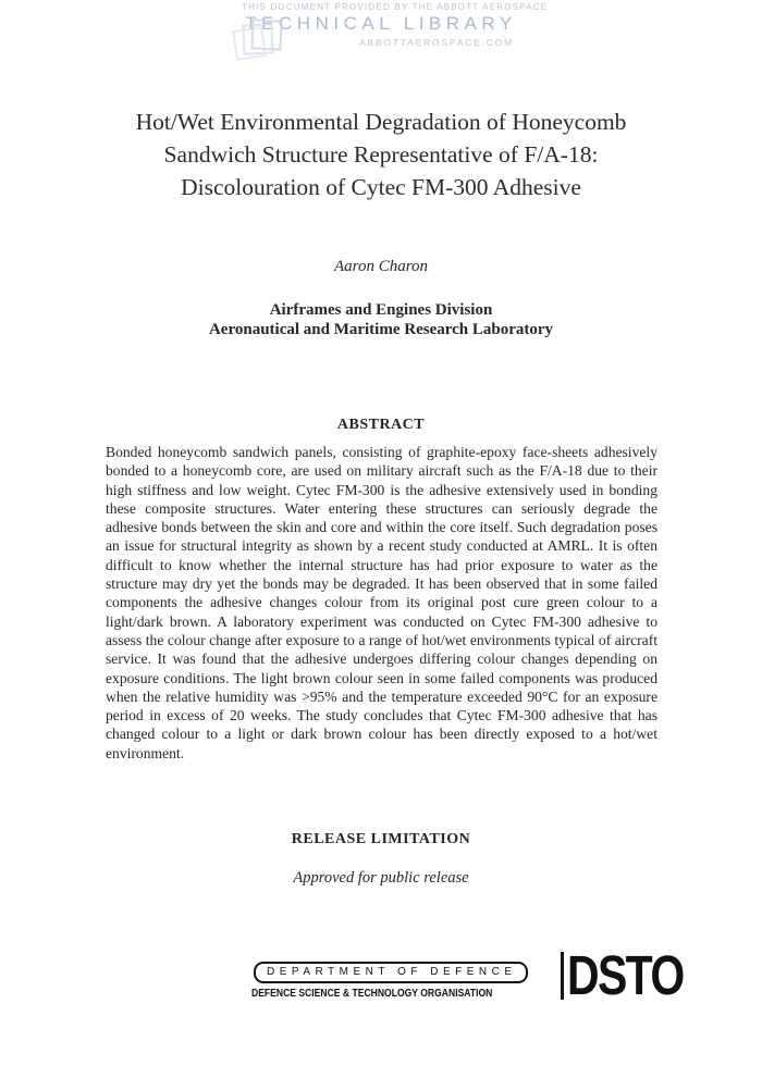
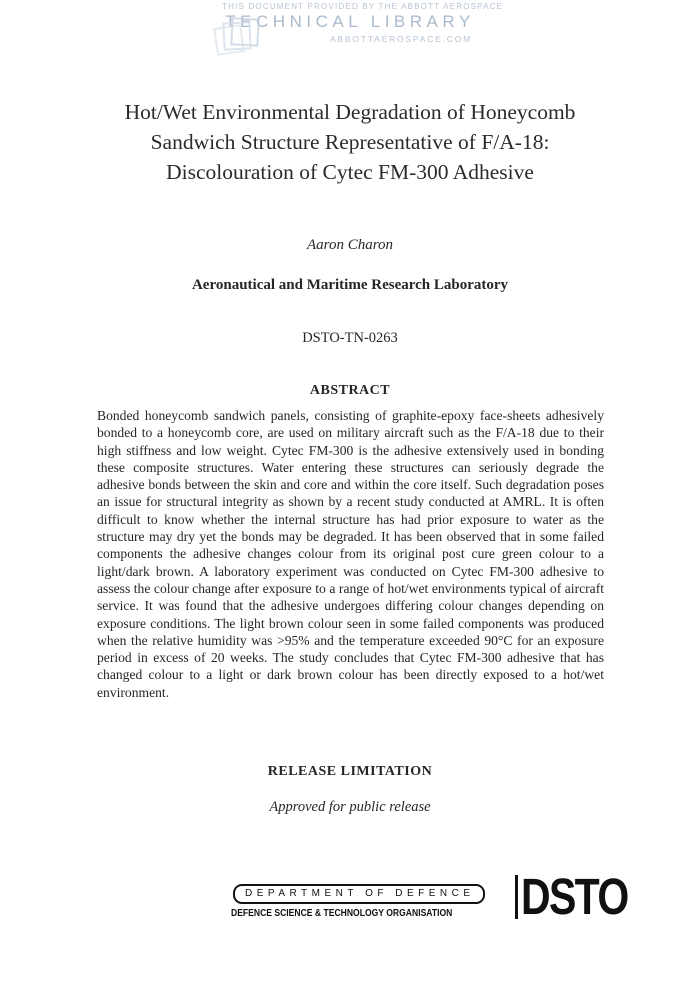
  THIS DOCUMENT PROVIDED BY THE ABBOTT AEROSPACE
  TECHNICAL LIBRARY
  ABBOTTAEROSPACE.COM
  Hot/Wet Environmental Degradation of Honeycomb
  Sandwich Structure Representative of F/A-18:
  Discolouration of Cytec FM-300 Adhesive
  Aaron Charon
- Airframes and Engines Division
  Aeronautical and Maritime Research Laboratory
+ DSTO-TN-0263
  ABSTRACT
  Bonded honeycomb sandwich panels, consisting of graphite-epoxy face-sheets adhesively bonded to a honeycomb core, are used on military aircraft such as the F/A-18 due to their high stiffness and low weight. Cytec FM-300 is the adhesive extensively used in bonding these composite structures. Water entering these structures can seriously degrade the adhesive bonds between the skin and core and within the core itself. Such degradation poses an issue for structural integrity as shown by a recent study conducted at AMRL. It is often difficult to know whether the internal structure has had prior exposure to water as the structure may dry yet the bonds may be degraded. It has been observed that in some failed components the adhesive changes colour from its original post cure green colour to a light/dark brown. A laboratory experiment was conducted on Cytec FM-300 adhesive to assess the colour change after exposure to a range of hot/wet environments typical of aircraft service. It was found that the adhesive undergoes differing colour changes depending on exposure conditions. The light brown colour seen in some failed components was produced when the relative humidity was >95% and the temperature exceeded 90°C for an exposure period in excess of 20 weeks. The study concludes that Cytec FM-300 adhesive that has changed colour to a light or dark brown colour has been directly exposed to a hot/wet environment.
  RELEASE LIMITATION
  Approved for public release
  DEPARTMENT OF DEFENCE
  DEFENCE SCIENCE & TECHNOLOGY ORGANISATION
  DSTO
